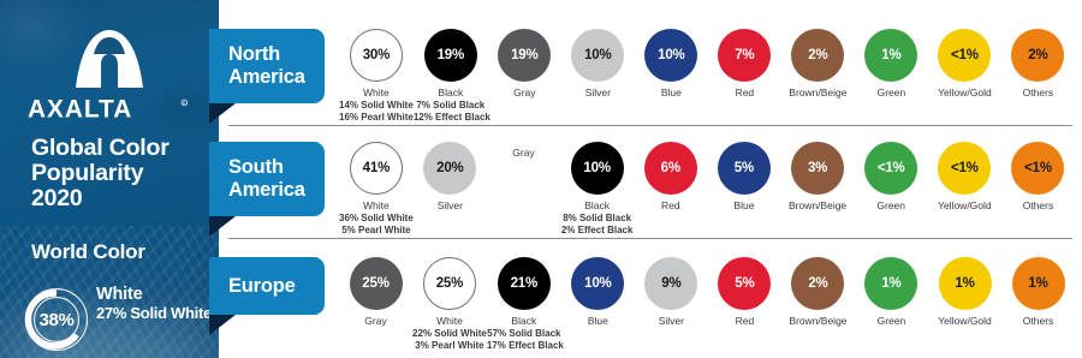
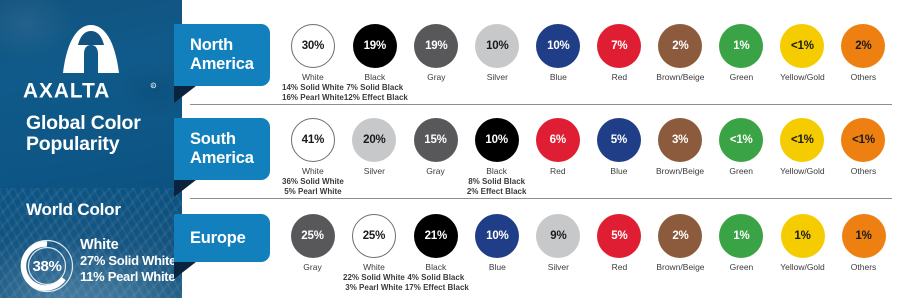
  AXALTA
  Global Color
  Popularity
- 2020
  World Color
  38%
  White
  27% Solid White
+ 11% Pearl White
  North
  America
  30%
  White
  14% Solid White
  16% Pearl White
  19%
  Black
  7% Solid Black
  12% Effect Black
  19%
  Gray
  10%
  Silver
  10%
  Blue
  7%
  Red
  2%
  Brown/Beige
  1%
  Green
  <1%
  Yellow/Gold
  2%
  Others
  South
  America
  41%
  White
  36% Solid White
  5% Pearl White
  20%
  Silver
+ 15%
  Gray
  10%
  Black
  8% Solid Black
  2% Effect Black
  6%
  Red
  5%
  Blue
  3%
  Brown/Beige
  <1%
  Green
  <1%
  Yellow/Gold
  <1%
  Others
  Europe
  25%
  Gray
  25%
  White
  22% Solid White
  3% Pearl White
  21%
  Black
- 57% Solid Black
+ 4% Solid Black
  17% Effect Black
  10%
  Blue
  9%
  Silver
  5%
  Red
  2%
  Brown/Beige
  1%
  Green
  1%
  Yellow/Gold
  1%
  Others
